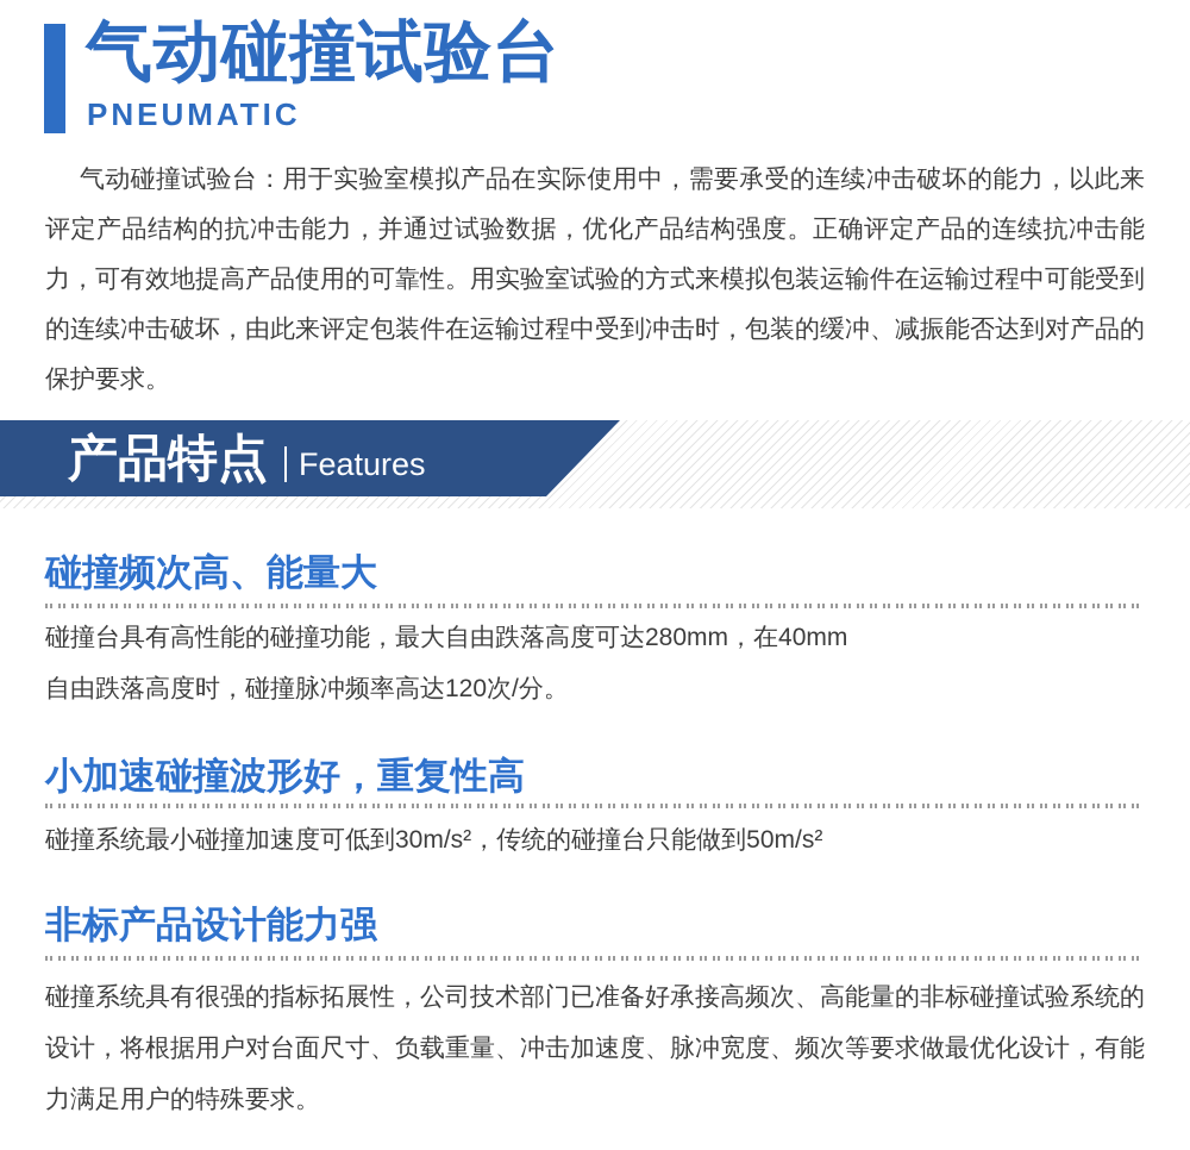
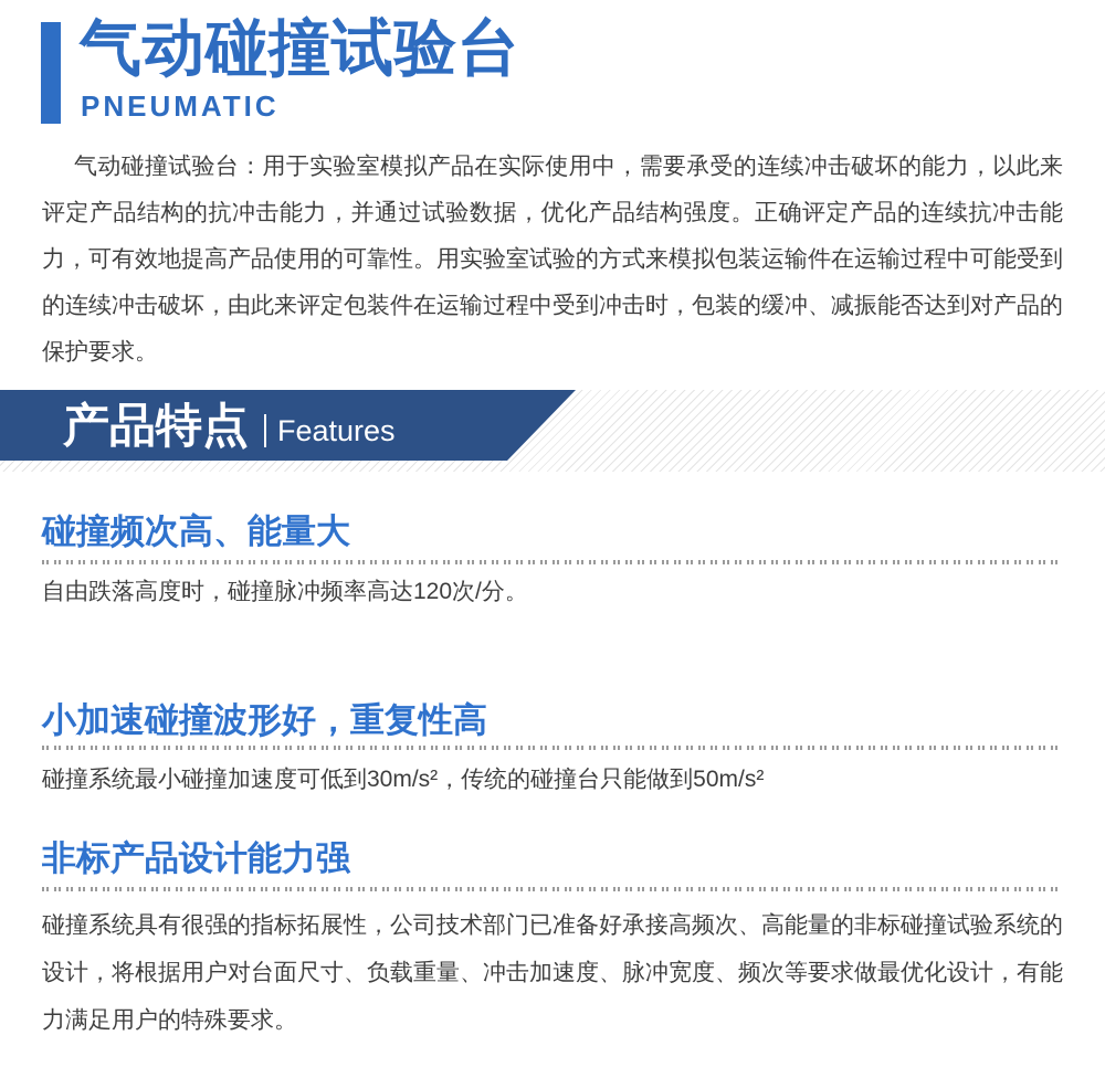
  气动碰撞试验台
  PNEUMATIC
  气动碰撞试验台：用于实验室模拟产品在实际使用中，需要承受的连续冲击破坏的能力，以此来评定产品结构的抗冲击能力，并通过试验数据，优化产品结构强度。正确评定产品的连续抗冲击能力，可有效地提高产品使用的可靠性。用实验室试验的方式来模拟包装运输件在运输过程中可能受到的连续冲击破坏，由此来评定包装件在运输过程中受到冲击时，包装的缓冲、减振能否达到对产品的保护要求。
  产品特点
  Features
  碰撞频次高、能量大
- 碰撞台具有高性能的碰撞功能，最大自由跌落高度可达280mm，在40mm
  自由跌落高度时，碰撞脉冲频率高达120次/分。
  小加速碰撞波形好，重复性高
  碰撞系统最小碰撞加速度可低到30m/s²，传统的碰撞台只能做到50m/s²
  非标产品设计能力强
  碰撞系统具有很强的指标拓展性，公司技术部门已准备好承接高频次、高能量的非标碰撞试验系统的设计，将根据用户对台面尺寸、负载重量、冲击加速度、脉冲宽度、频次等要求做最优化设计，有能力满足用户的特殊要求。
